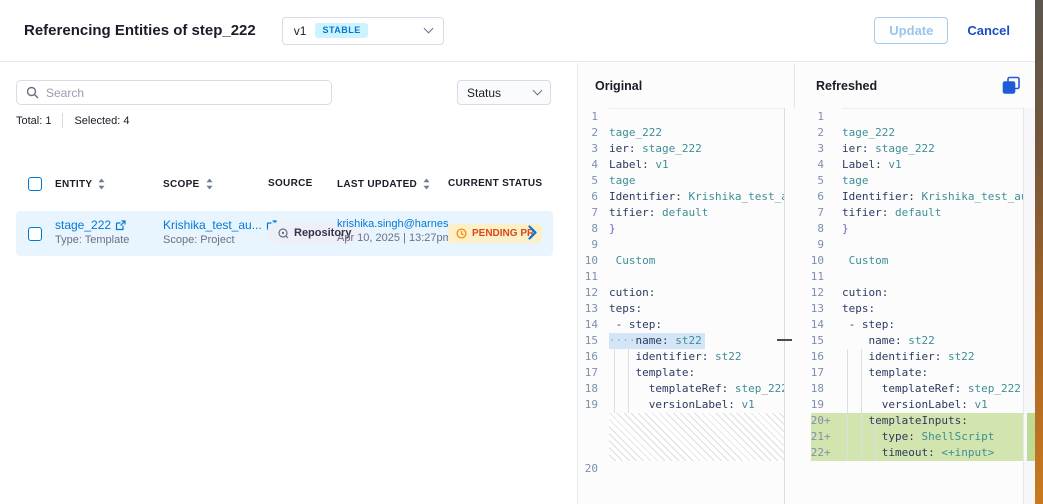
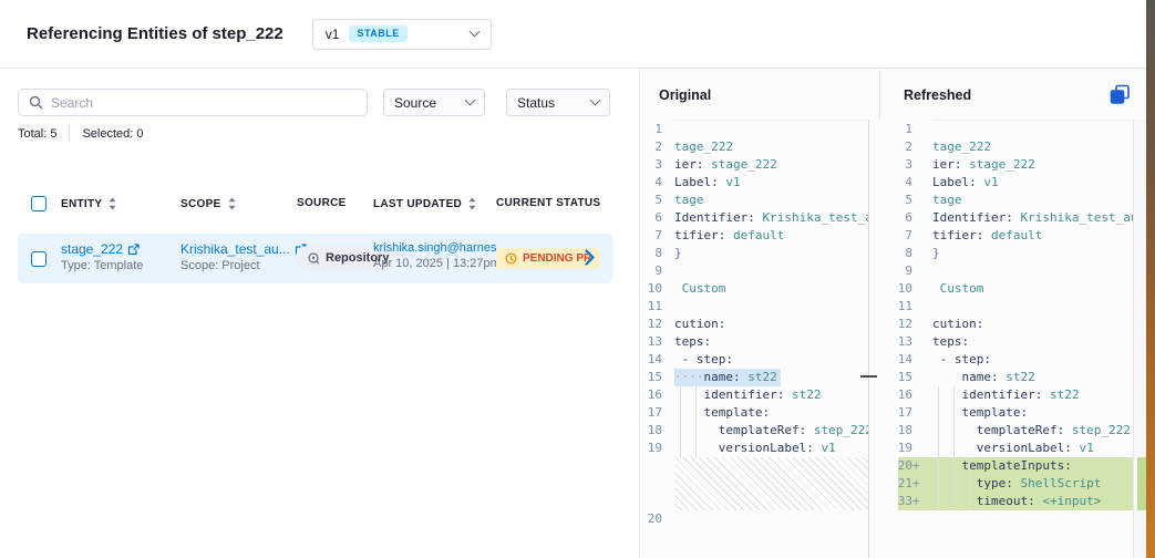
  Referencing Entities of step_222
  v1
  STABLE
- Update
- Cancel
  Search
+ Source
  Status
- Total: 1
+ Total: 5
- Selected: 4
+ Selected: 0
  ENTITY
  SCOPE
  SOURCE
  LAST UPDATED
  CURRENT STATUS
  stage_222
  Type: Template
  Krishika_test_au...
  Scope: Project
  Repository
  krishika.singh@harnes
  Apr 10, 2025 | 13:27p
  PENDING PR
  Original
  Refreshed
  1
  2
  tage_222
  3
  ier: stage_222
  4
  Label: v1
  5
  tage
  6
  Identifier: Krishika_test_
  7
  tifier: default
  8
  }
  9
  10
  Custom
  11
  12
  cution:
  13
  teps:
  14
  - step:
  15
  ····name: st22
  16
  identifier: st22
  17
  template:
  18
  templateRef: step_22
  19
  versionLabel: v1
  20
  1
  2
  tage_222
  3
  ier: stage_222
  4
  Label: v1
  5
  tage
  6
  Identifier: Krishika_test_a
  7
  tifier: default
  8
  }
  9
  10
  Custom
  11
  12
  cution:
  13
  teps:
  14
  - step:
  15
  name: st22
  16
  identifier: st22
  17
  template:
  18
  templateRef: step_222
  19
  versionLabel: v1
  20
  +
  templateInputs:
  21
  +
  type: ShellScript
- 22
+ 33
  +
  timeout: <+input>
